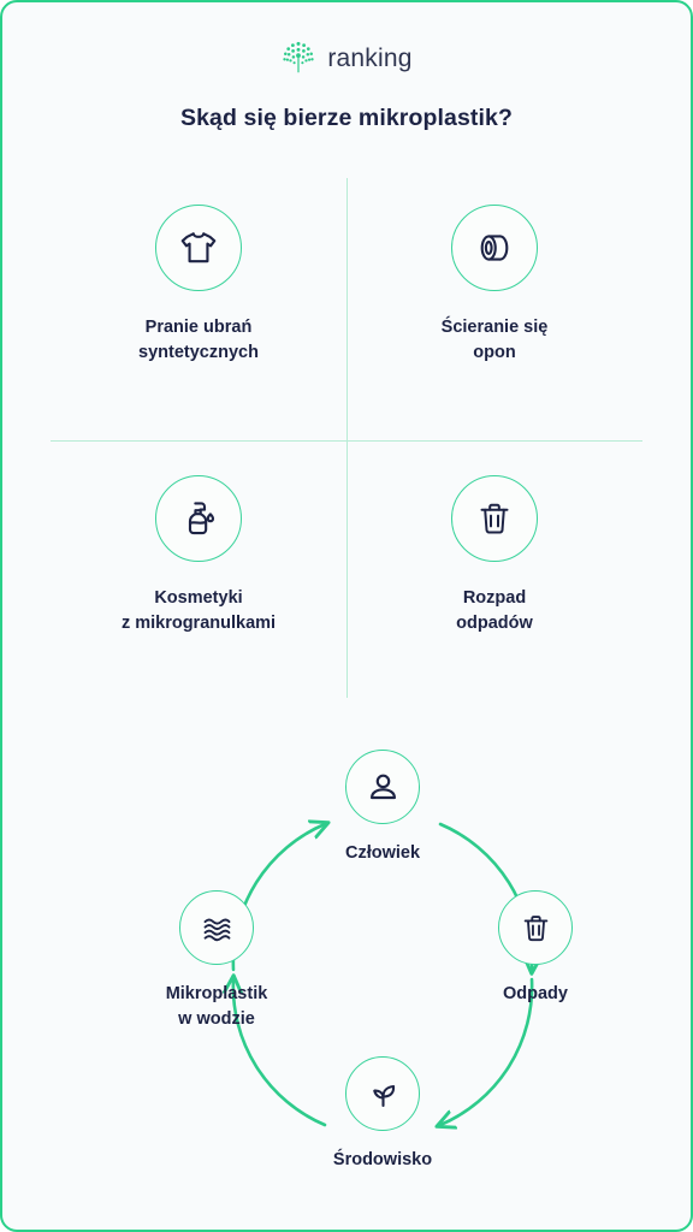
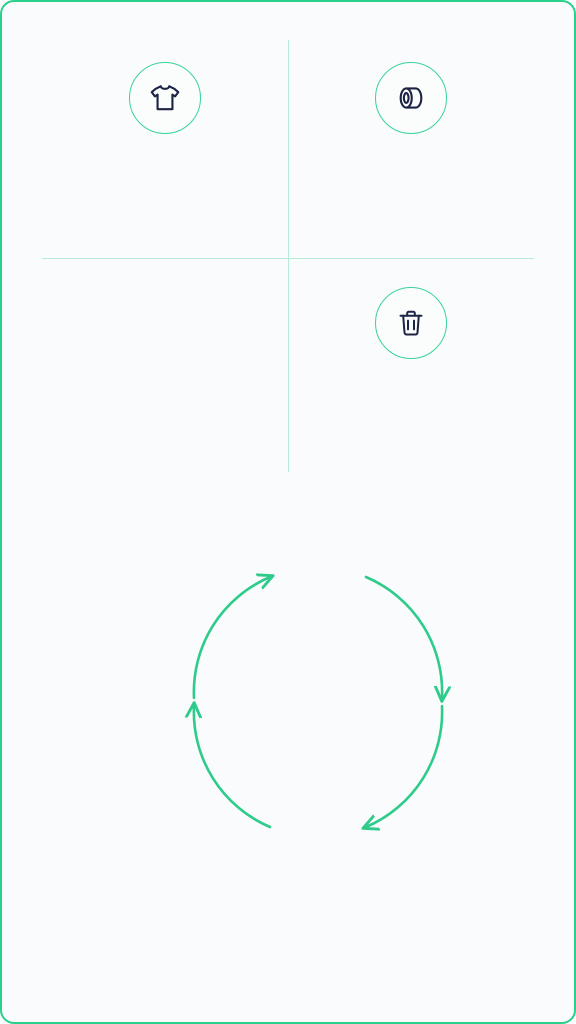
- ranking
- Skąd się bierze mikroplastik?
- Pranie ubrań
- syntetycznych
- Ścieranie się
- opon
- Kosmetyki
- z mikrogranulkami
- Rozpad
- odpadów
- Człowiek
- Odpady
- Środowisko
- Mikroplastik
- w wodzie
